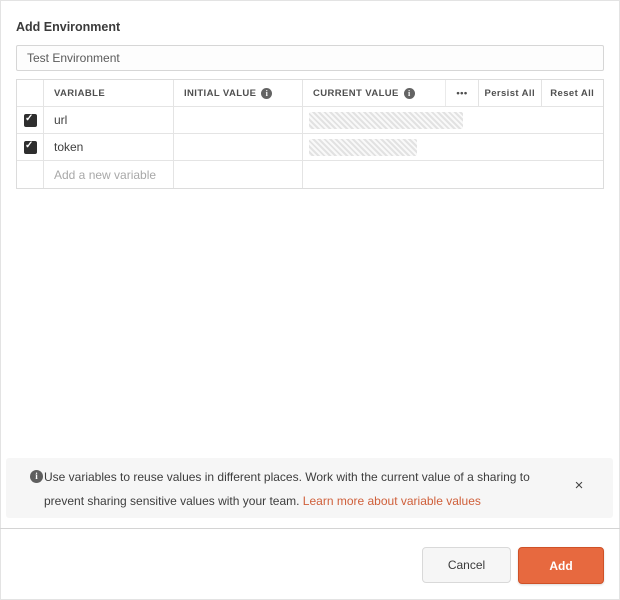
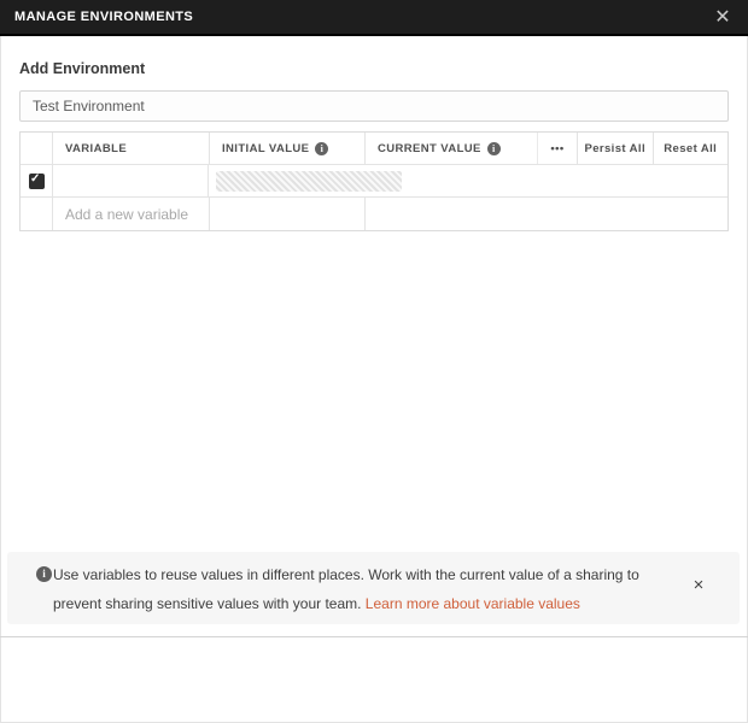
+ MANAGE ENVIRONMENTS
+ ✕
  Add Environment
  Test Environment
  VARIABLE
  INITIAL VALUE
  i
  CURRENT VALUE
  i
  •••
  Persist All
  Reset All
- url
- token
  Add a new variable
  i
  Use variables to reuse values in different places. Work with the current value of a sharing to prevent sharing sensitive values with your team. Learn more about variable values
  ×
- Cancel
- Add
